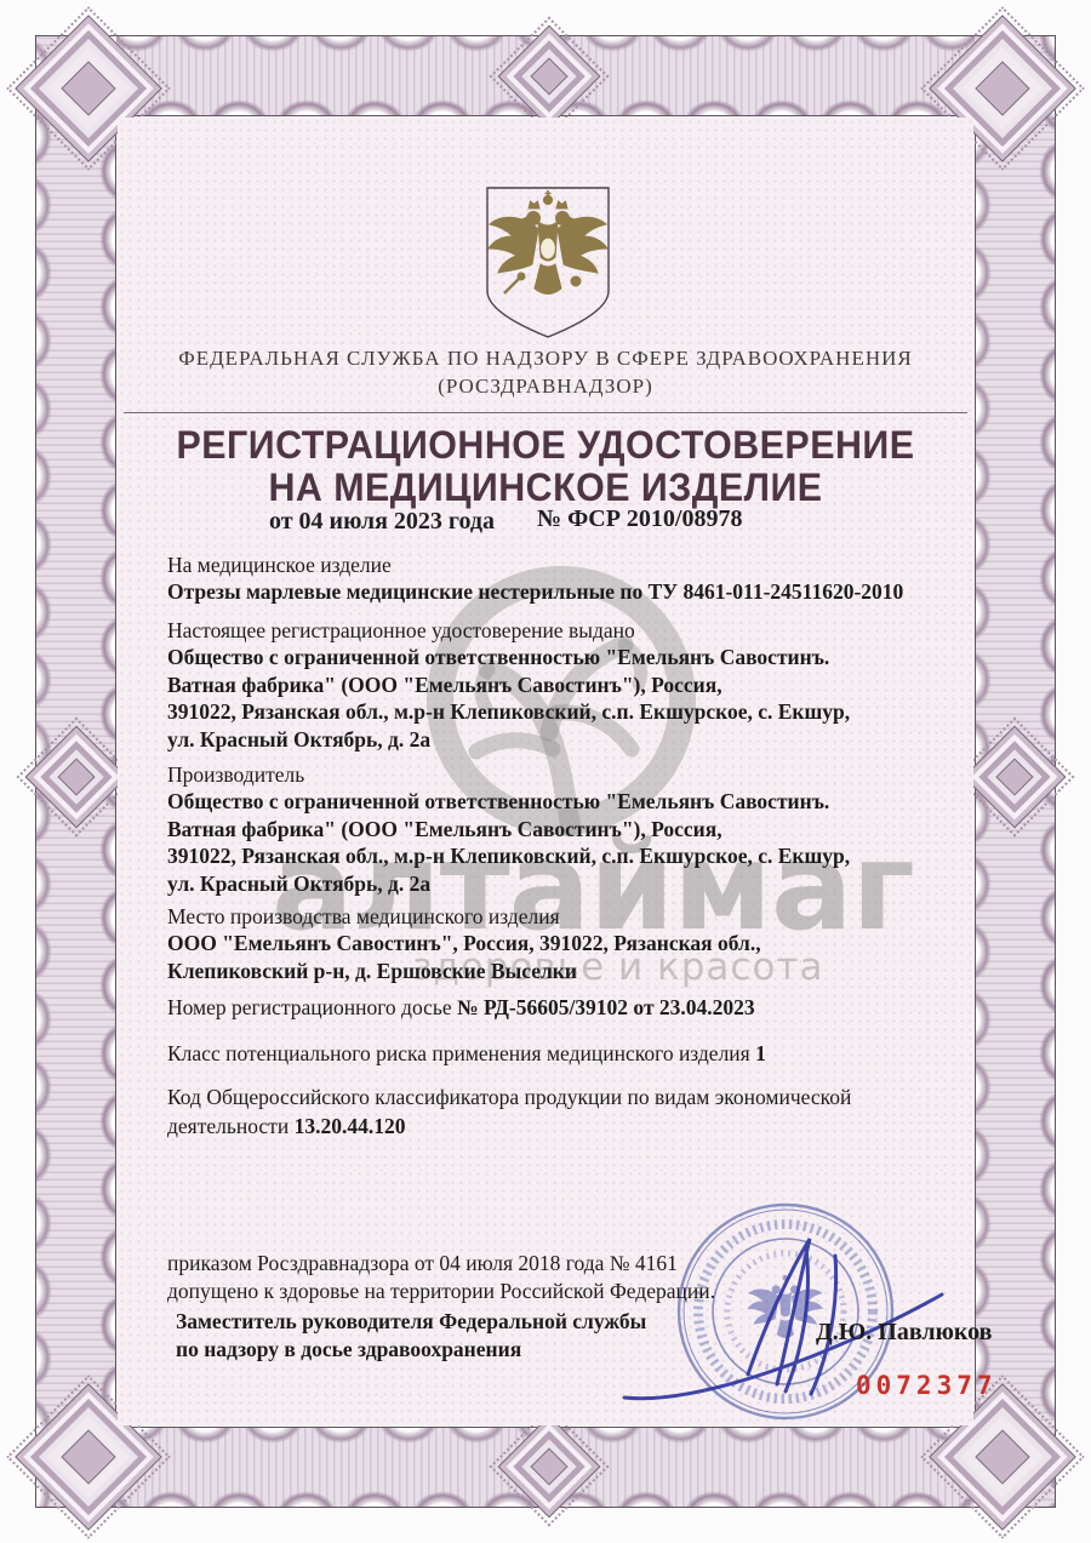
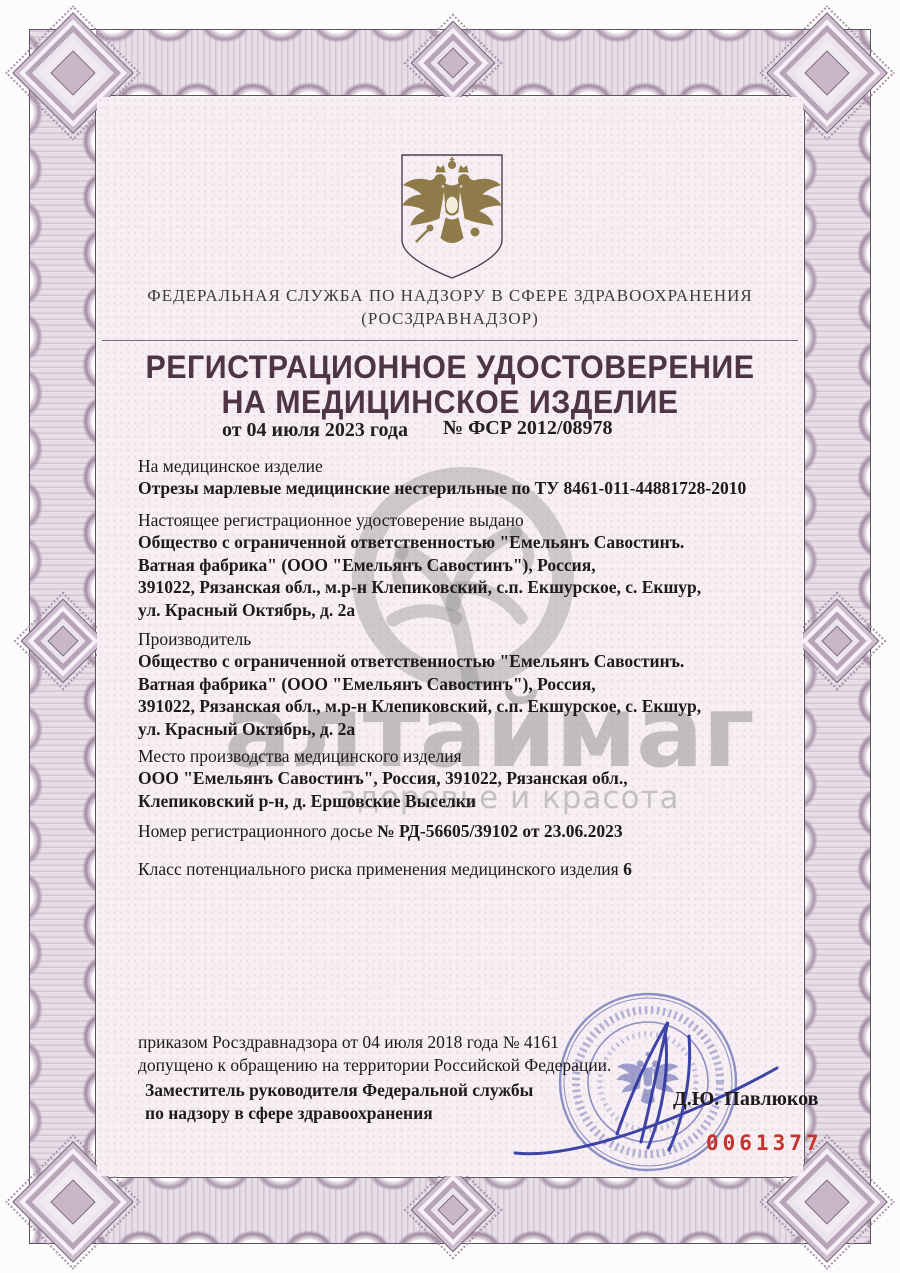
  алтаймаг
  здоровье и красота
  ФЕДЕРАЛЬНАЯ СЛУЖБА ПО НАДЗОРУ В СФЕРЕ ЗДРАВООХРАНЕНИЯ
  (РОСЗДРАВНАДЗОР)
  РЕГИСТРАЦИОННОЕ УДОСТОВЕРЕНИЕ
  НА МЕДИЦИНСКОЕ ИЗДЕЛИЕ
  от 04 июля 2023 года
- № ФСР 2010/08978
+ № ФСР 2012/08978
  На медицинское изделие
- Отрезы марлевые медицинские нестерильные по ТУ 8461-011-24511620-2010
+ Отрезы марлевые медицинские нестерильные по ТУ 8461-011-44881728-2010
  Настоящее регистрационное удостоверение выдано
  Общество с ограниченной ответственностью "Емельянъ Савостинъ.
  Ватная фабрика" (ООО "Емельянъ Савостинъ"), Россия,
  391022, Рязанская обл., м.р-н Клепиковский, с.п. Екшурское, с. Екшур,
  ул. Красный Октябрь, д. 2а
  Производитель
  Общество с ограниченной ответственностью "Емельянъ Савостинъ.
  Ватная фабрика" (ООО "Емельянъ Савостинъ"), Россия,
  391022, Рязанская обл., м.р-н Клепиковский, с.п. Екшурское, с. Екшур,
  ул. Красный Октябрь, д. 2а
  Место производства медицинского изделия
  ООО "Емельянъ Савостинъ", Россия, 391022, Рязанская обл.,
  Клепиковский р-н, д. Ершовские Выселки
- Номер регистрационного досье № РД-56605/39102 от 23.04.2023
+ Номер регистрационного досье № РД-56605/39102 от 23.06.2023
- Класс потенциального риска применения медицинского изделия 1
+ Класс потенциального риска применения медицинского изделия 6
- Код Общероссийского классификатора продукции по видам экономической деятельности 13.20.44.120
  приказом Росздравнадзора от 04 июля 2018 года № 4161
- допущено к здоровье на территории Российской Федерации.
+ допущено к обращению на территории Российской Федерации.
  Заместитель руководителя Федеральной службы
- по надзору в досье здравоохранения
+ по надзору в сфере здравоохранения
  Д.Ю. Павлюков
- 0072377
+ 0061377
